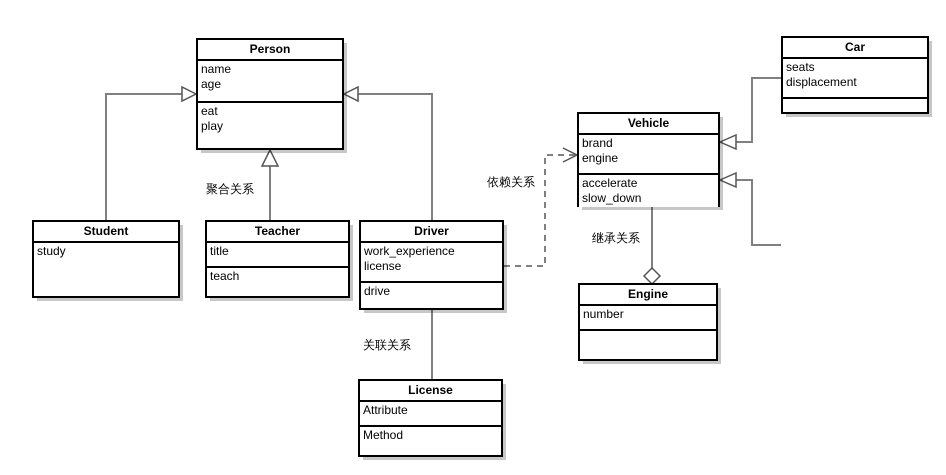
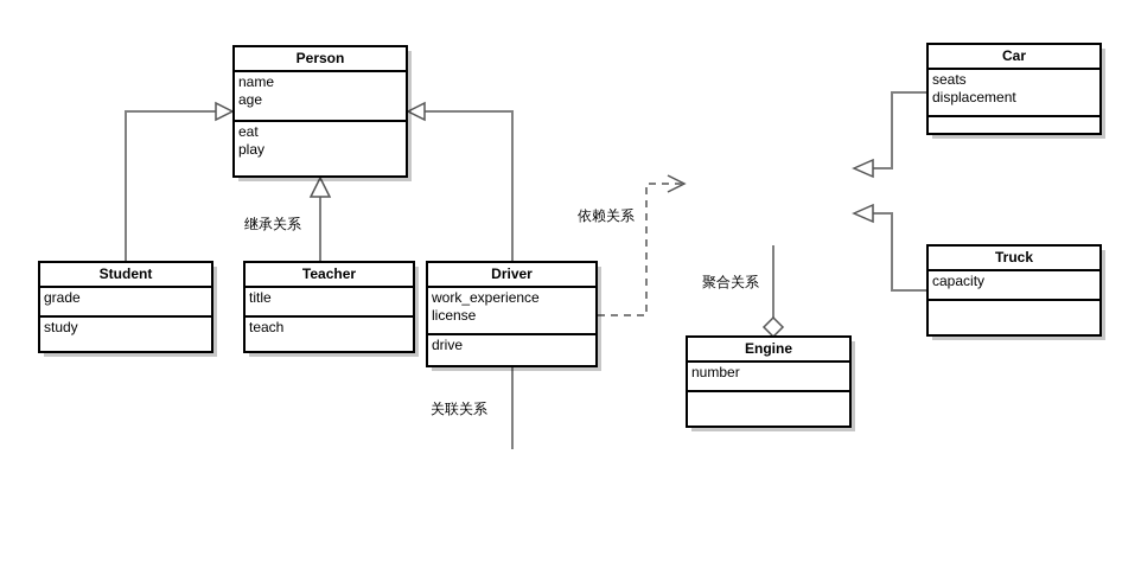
  Person
  name
  age
  eat
  play
  Student
+ grade
  study
  Teacher
  title
  teach
  Driver
  work_experience
  license
  drive
- License
- Attribute
- Method
- Vehicle
- brand
- engine
- accelerate
- slow_down
  Car
  seats
  displacement
+ Truck
+ capacity
  Engine
  number
- 聚合关系
+ 继承关系
  依赖关系
- 继承关系
+ 聚合关系
  关联关系
